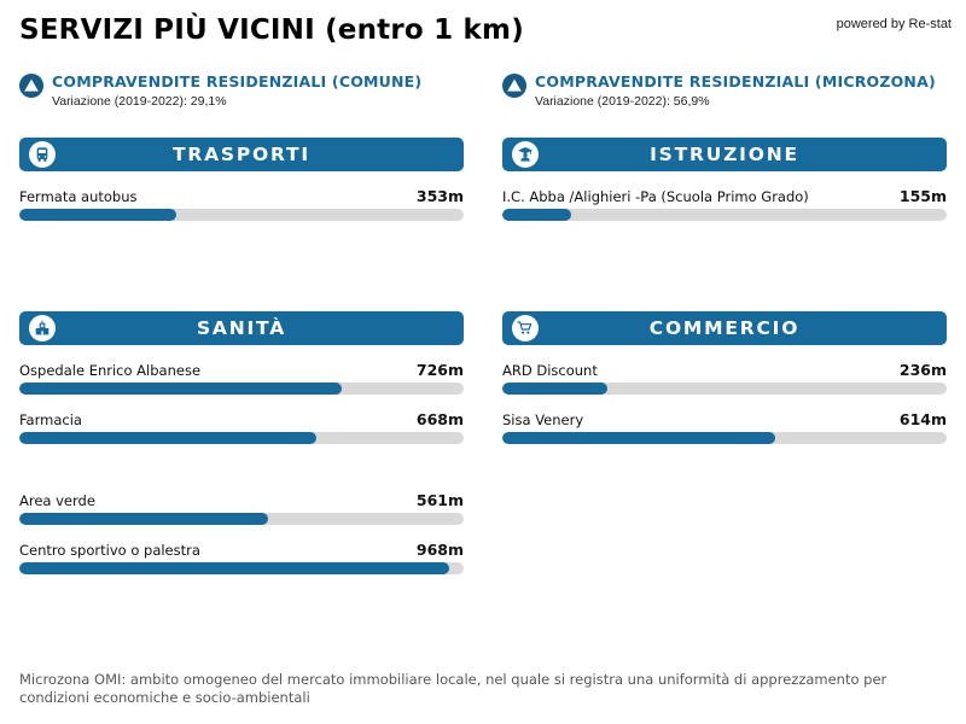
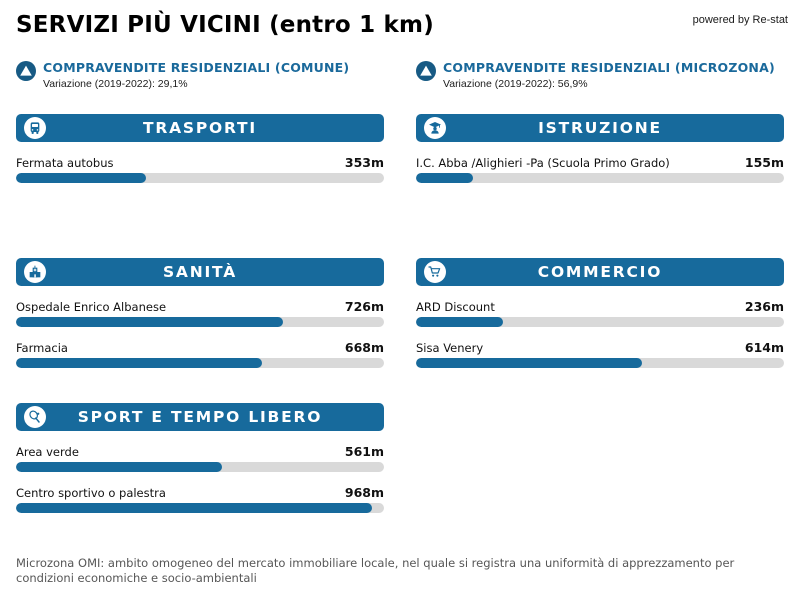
  SERVIZI PIÙ VICINI (entro 1 km)
  powered by Re-stat
  COMPRAVENDITE RESIDENZIALI (COMUNE)
  Variazione (2019-2022): 29,1%
  COMPRAVENDITE RESIDENZIALI (MICROZONA)
  Variazione (2019-2022): 56,9%
  TRASPORTI
  Fermata autobus
  353m
  ISTRUZIONE
  I.C. Abba /Alighieri -Pa (Scuola Primo Grado)
  155m
  SANITÀ
  Ospedale Enrico Albanese
  726m
  Farmacia
  668m
  COMMERCIO
  ARD Discount
  236m
  Sisa Venery
  614m
+ SPORT E TEMPO LIBERO
  Area verde
  561m
  Centro sportivo o palestra
  968m
  Microzona OMI: ambito omogeneo del mercato immobiliare locale, nel quale si registra una uniformità di apprezzamento per condizioni economiche e socio-ambientali
